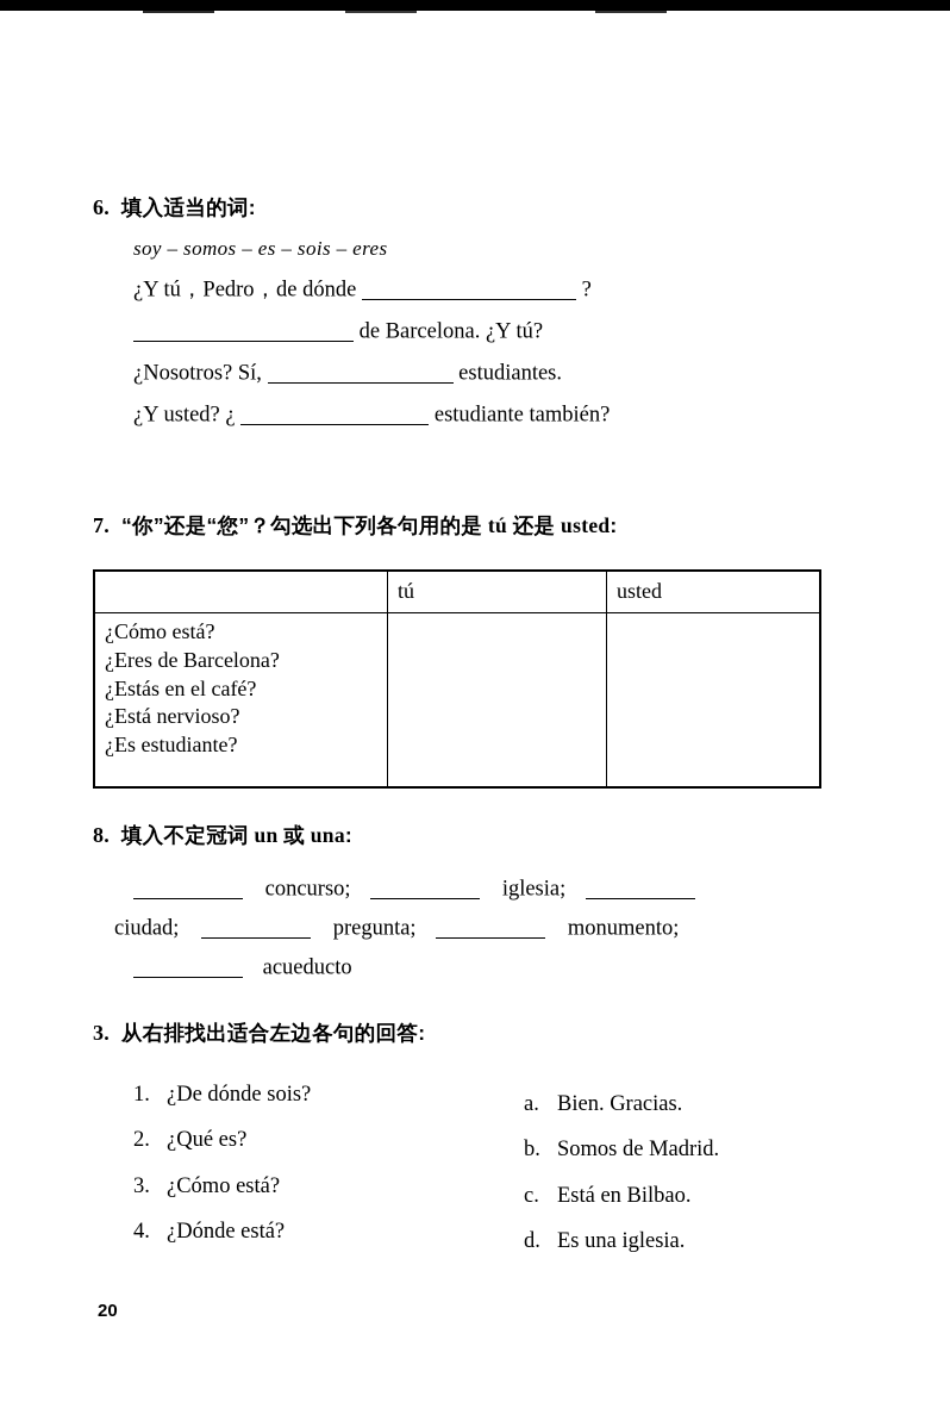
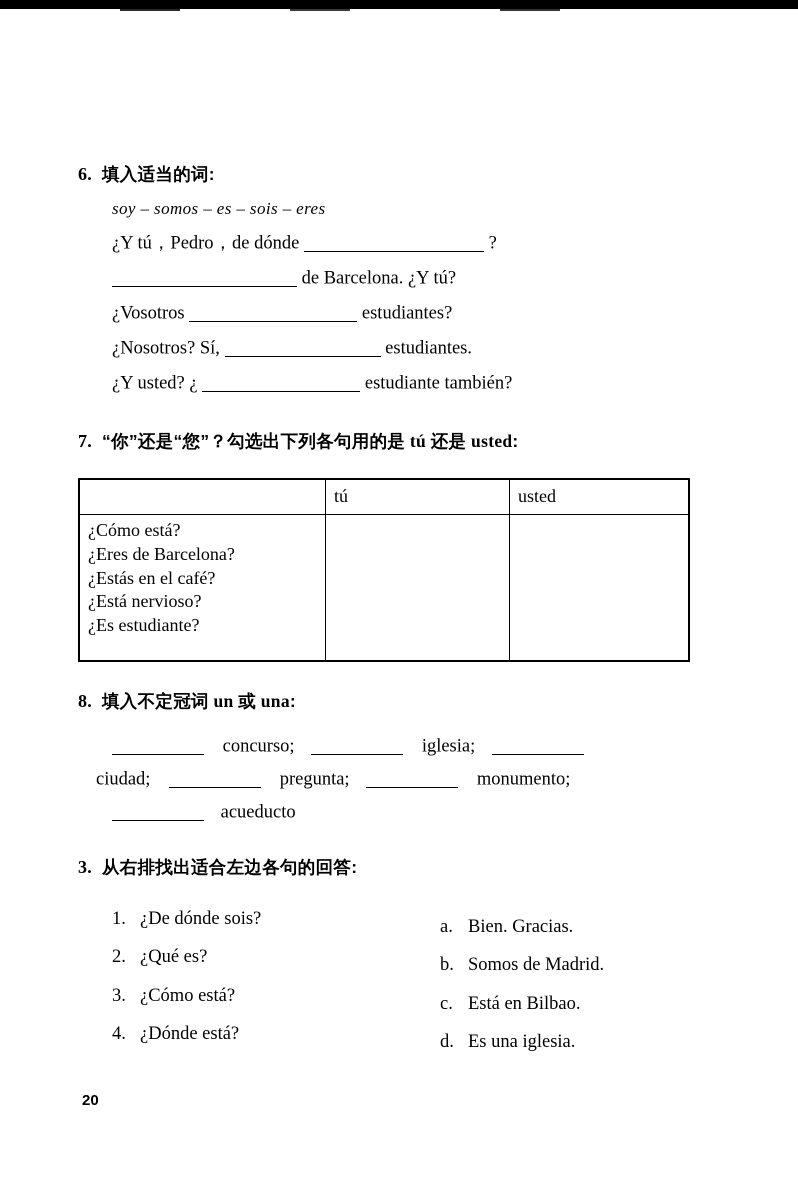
  6. 填入适当的词:
  soy – somos – es – sois – eres
  ¿Y tú，Pedro，de dónde ?
  de Barcelona. ¿Y tú?
+ ¿Vosotros estudiantes?
  ¿Nosotros? Sí, estudiantes.
  ¿Y usted? ¿ estudiante también?
  7. “你”还是“您”？勾选出下列各句用的是 tú 还是 usted:
  	tú	usted
  ¿Cómo está? ¿Eres de Barcelona? ¿Estás en el café? ¿Está nervioso? ¿Es estudiante?
  8. 填入不定冠词 un 或 una:
  concurso; iglesia;
  ciudad; pregunta; monumento;
  acueducto
  3. 从右排找出适合左边各句的回答:
  1. ¿De dónde sois?
  2. ¿Qué es?
  3. ¿Cómo está?
  4. ¿Dónde está?
  a. Bien. Gracias.
  b. Somos de Madrid.
  c. Está en Bilbao.
  d. Es una iglesia.
  20
